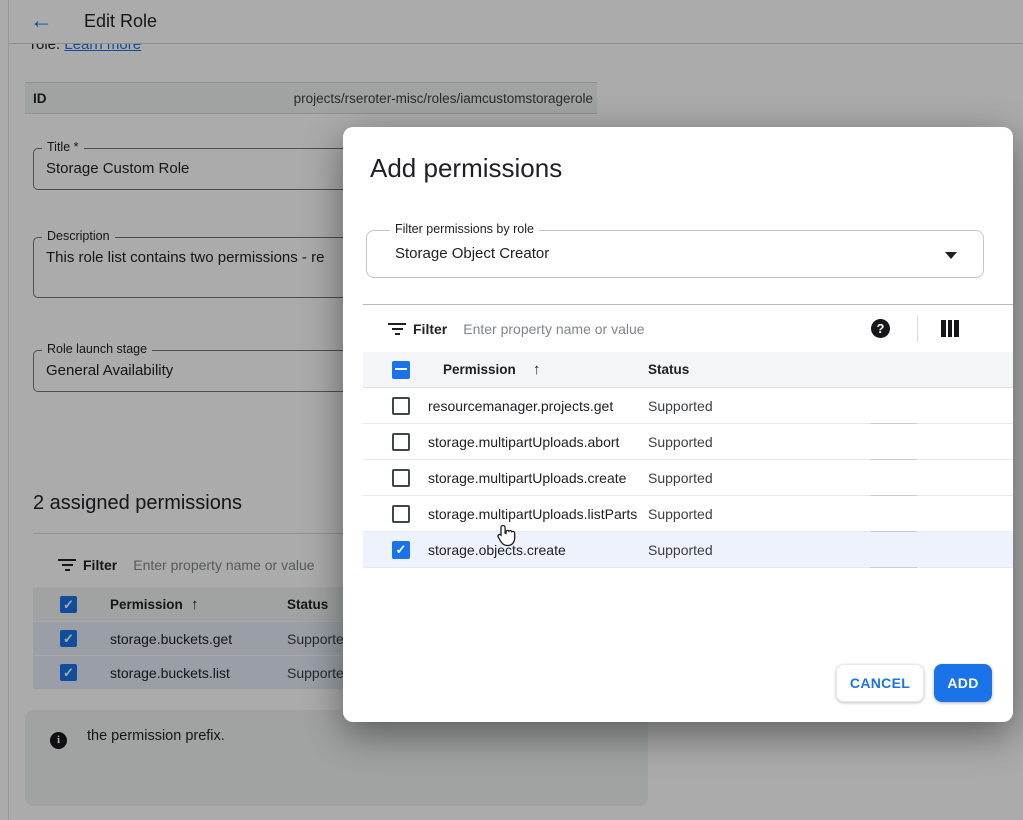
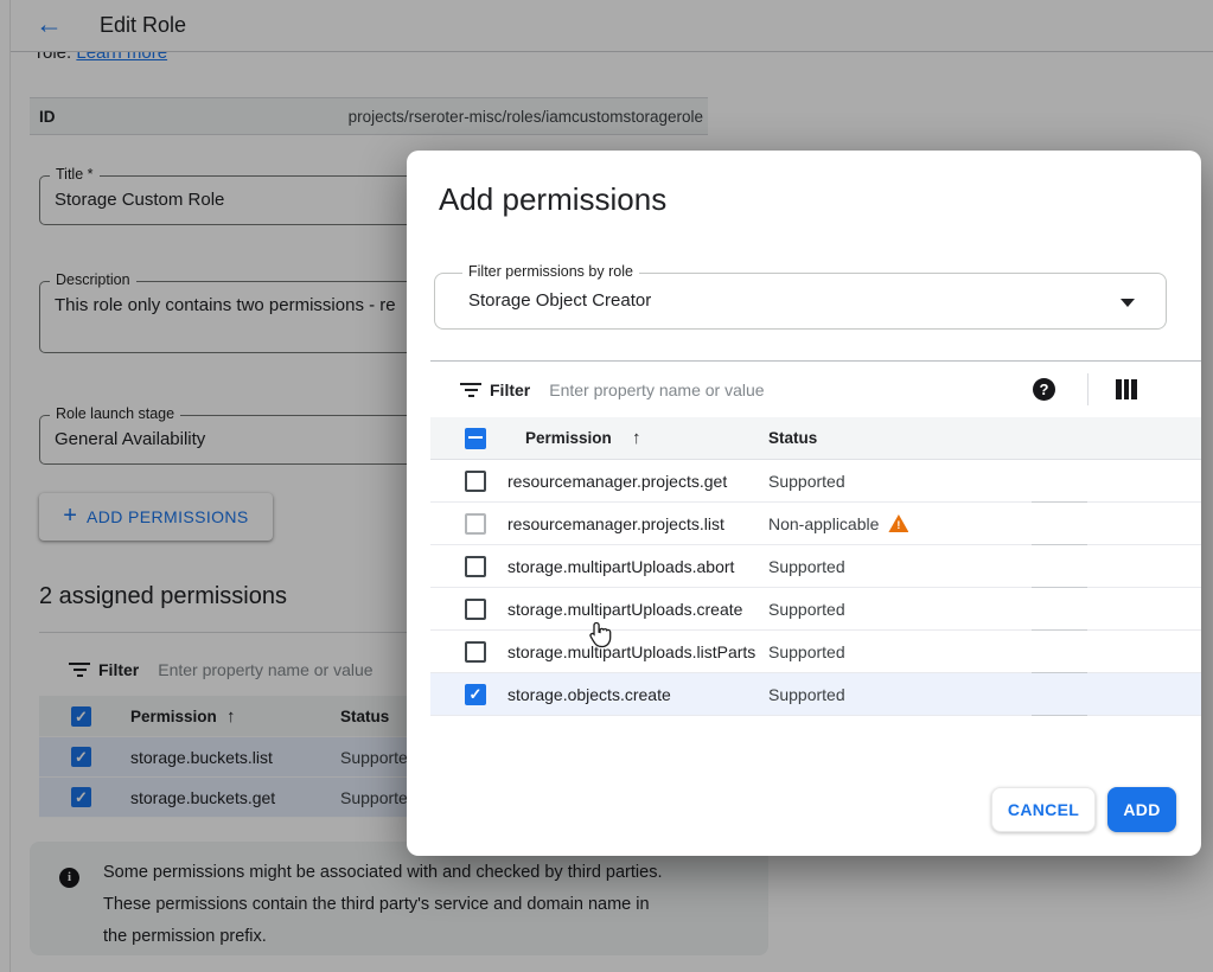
  role. Learn more
  ←
  Edit Role
  ID
  projects/rseroter-misc/roles/iamcustomstoragerole
  Title *
  Storage Custom Role
  Description
- This role list contains two permissions - re
+ This role only contains two permissions - re
  Role launch stage
  General Availability
+ +
+ ADD PERMISSIONS
  2 assigned permissions
  Filter
  Enter property name or value
  ✓
  Permission
  ↑
  Status
  ✓
- storage.buckets.get
+ storage.buckets.list
  Supporte
  ✓
- storage.buckets.list
+ storage.buckets.get
  Supporte
  i
+ Some permissions might be associated with and checked by third parties.
+ These permissions contain the third party's service and domain name in
  the permission prefix.
  Add permissions
  Filter permissions by role
  Storage Object Creator
  Filter
  Enter property name or value
  ?
  Permission
  ↑
  Status
  resourcemanager.projects.get
  Supported
+ resourcemanager.projects.list
+ Non-applicable
+ !
  storage.multipartUploads.abort
  Supported
  storage.multipartUploads.create
  Supported
  storage.multipartUploads.listParts
  Supported
  ✓
  storage.objects.create
  Supported
  CANCEL
  ADD
